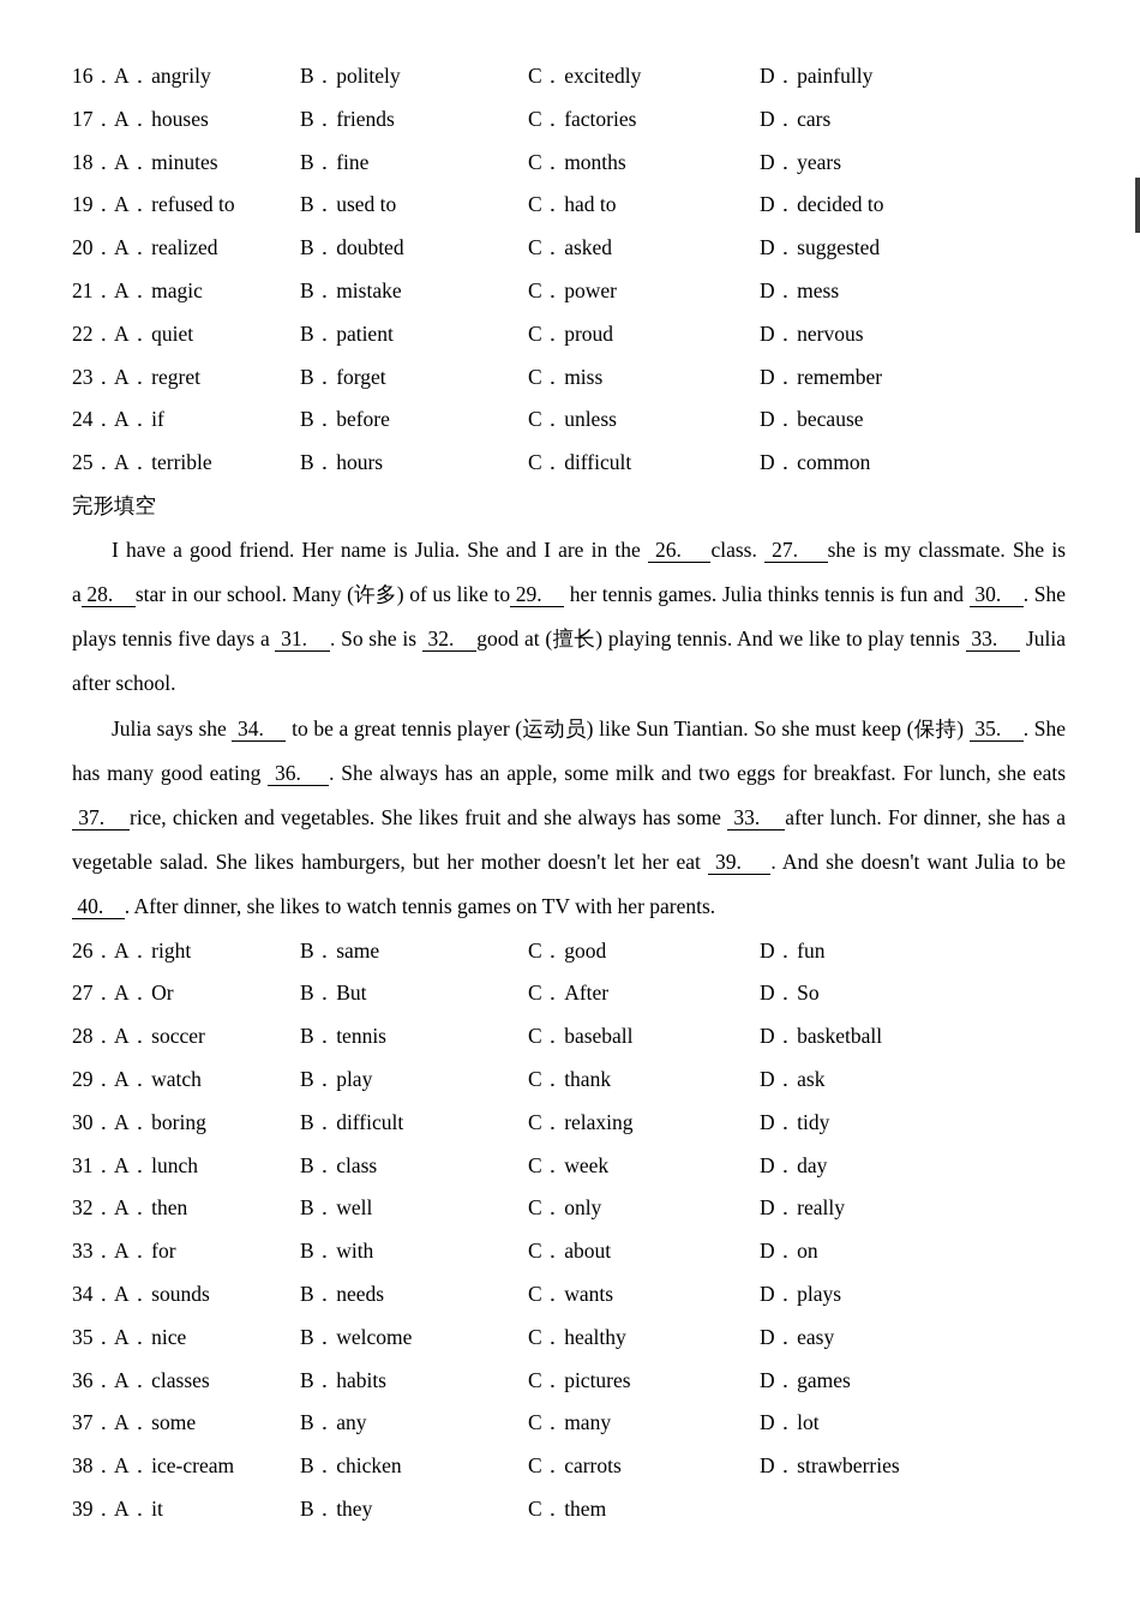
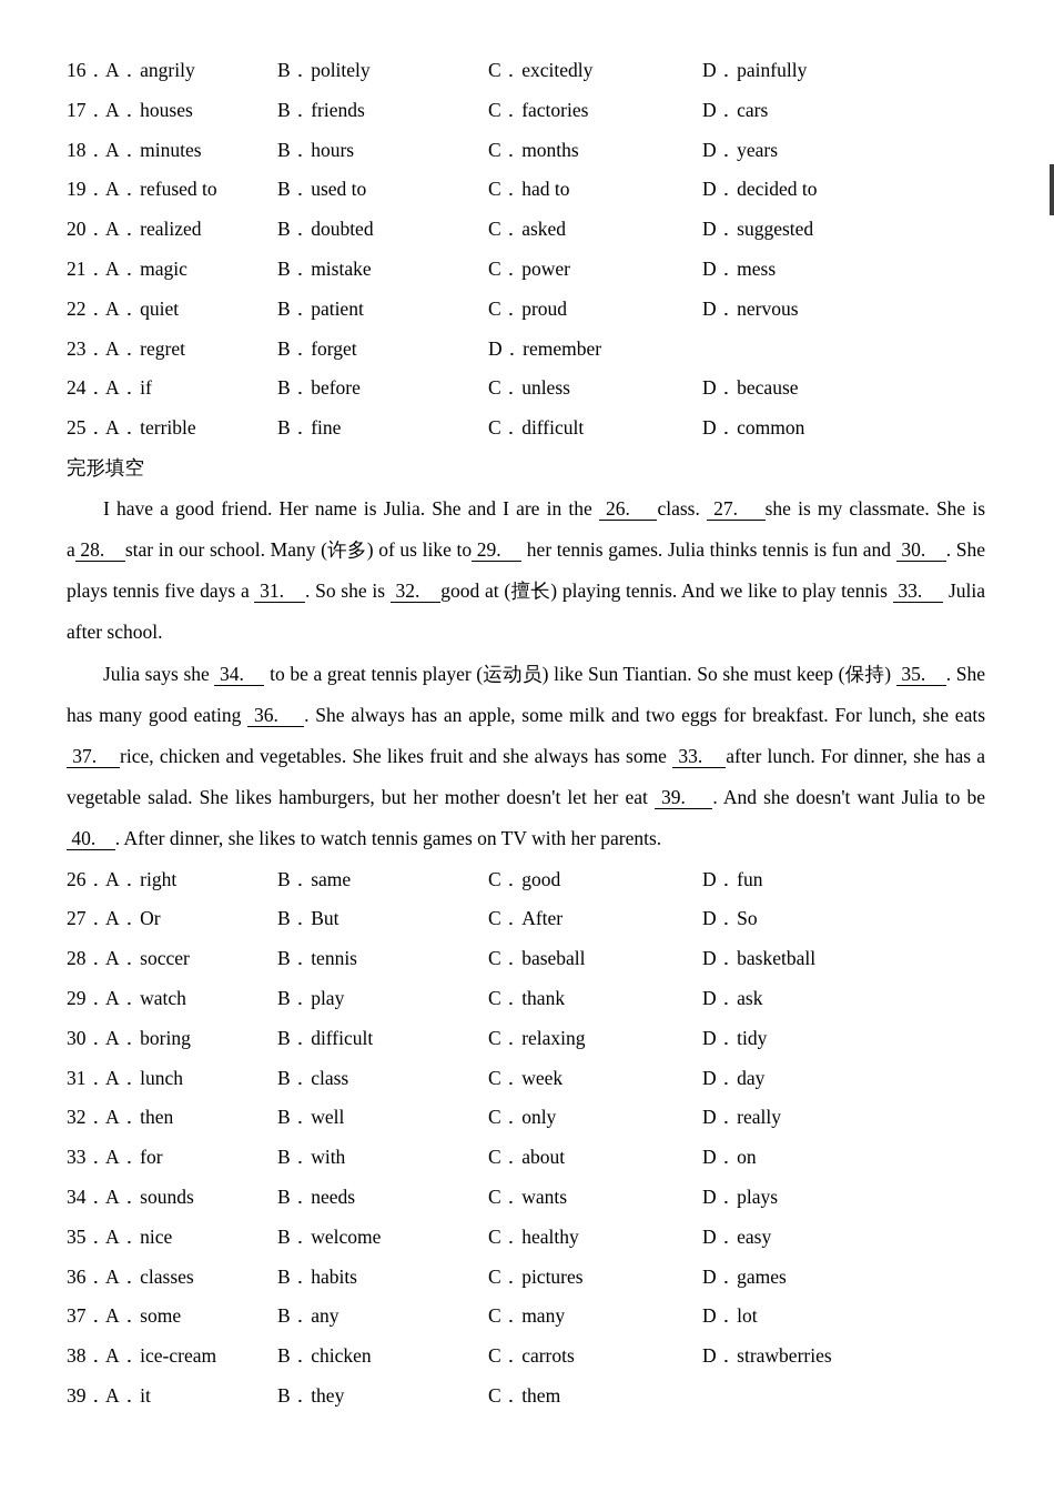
  16．
  A．angrily
  B．politely
  C．excitedly
  D．painfully
  17．
  A．houses
  B．friends
  C．factories
  D．cars
  18．
  A．minutes
- B．fine
+ B．hours
  C．months
  D．years
  19．
  A．refused to
  B．used to
  C．had to
  D．decided to
  20．
  A．realized
  B．doubted
  C．asked
  D．suggested
  21．
  A．magic
  B．mistake
  C．power
  D．mess
  22．
  A．quiet
  B．patient
  C．proud
  D．nervous
  23．
  A．regret
  B．forget
- C．miss
  D．remember
  24．
  A．if
  B．before
  C．unless
  D．because
  25．
  A．terrible
- B．hours
+ B．fine
  C．difficult
  D．common
  完形填空
  I have a good friend. Her name is Julia. She and I are in the 26. class. 27. she is my classmate. She is a 28. star in our school. Many (许多) of us like to 29. her tennis games. Julia thinks tennis is fun and 30. . She plays tennis five days a 31. . So she is 32. good at (擅长) playing tennis. And we like to play tennis 33. Julia after school.
  Julia says she 34. to be a great tennis player (运动员) like Sun Tiantian. So she must keep (保持) 35. . She has many good eating 36. . She always has an apple, some milk and two eggs for breakfast. For lunch, she eats 37. rice, chicken and vegetables. She likes fruit and she always has some 33. after lunch. For dinner, she has a vegetable salad. She likes hamburgers, but her mother doesn't let her eat 39. . And she doesn't want Julia to be 40. . After dinner, she likes to watch tennis games on TV with her parents.
  26．
  A．right
  B．same
  C．good
  D．fun
  27．
  A．Or
  B．But
  C．After
  D．So
  28．
  A．soccer
  B．tennis
  C．baseball
  D．basketball
  29．
  A．watch
  B．play
  C．thank
  D．ask
  30．
  A．boring
  B．difficult
  C．relaxing
  D．tidy
  31．
  A．lunch
  B．class
  C．week
  D．day
  32．
  A．then
  B．well
  C．only
  D．really
  33．
  A．for
  B．with
  C．about
  D．on
  34．
  A．sounds
  B．needs
  C．wants
  D．plays
  35．
  A．nice
  B．welcome
  C．healthy
  D．easy
  36．
  A．classes
  B．habits
  C．pictures
  D．games
  37．
  A．some
  B．any
  C．many
  D．lot
  38．
  A．ice-cream
  B．chicken
  C．carrots
  D．strawberries
  39．
  A．it
  B．they
  C．them
